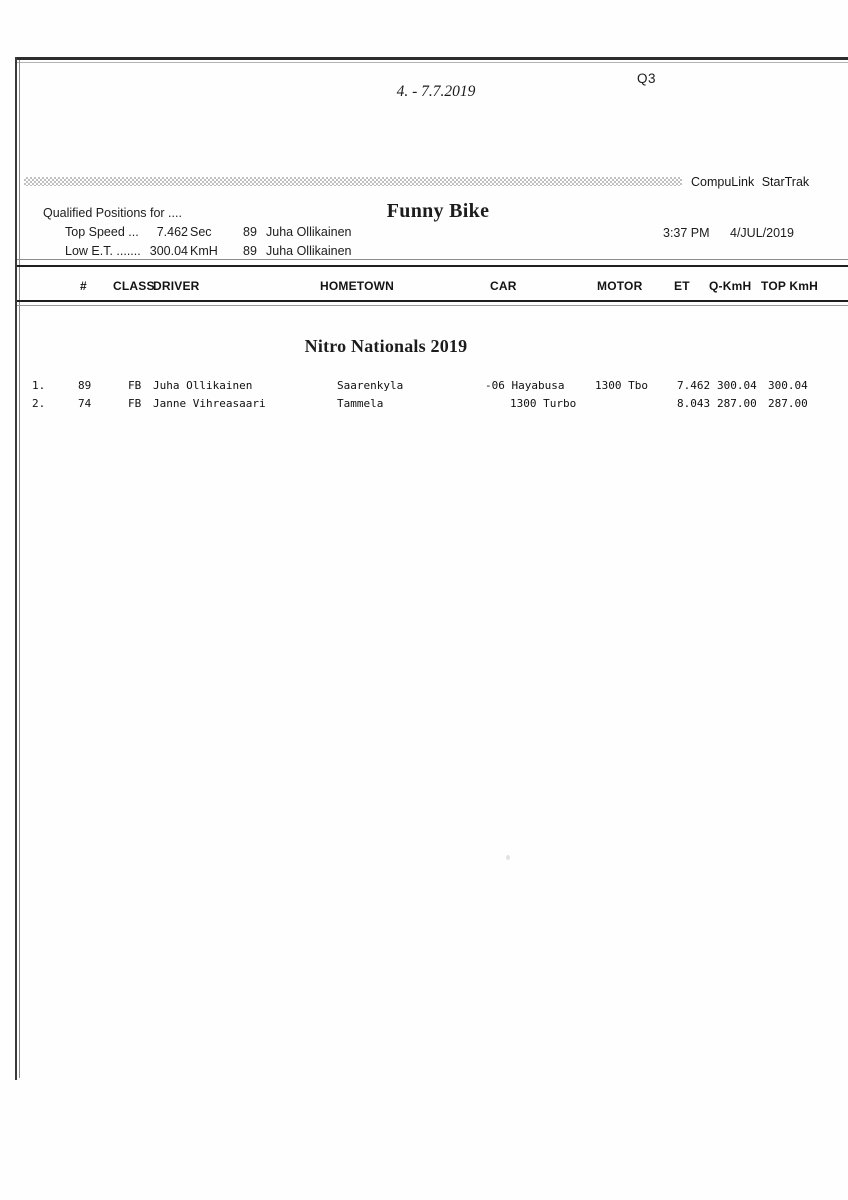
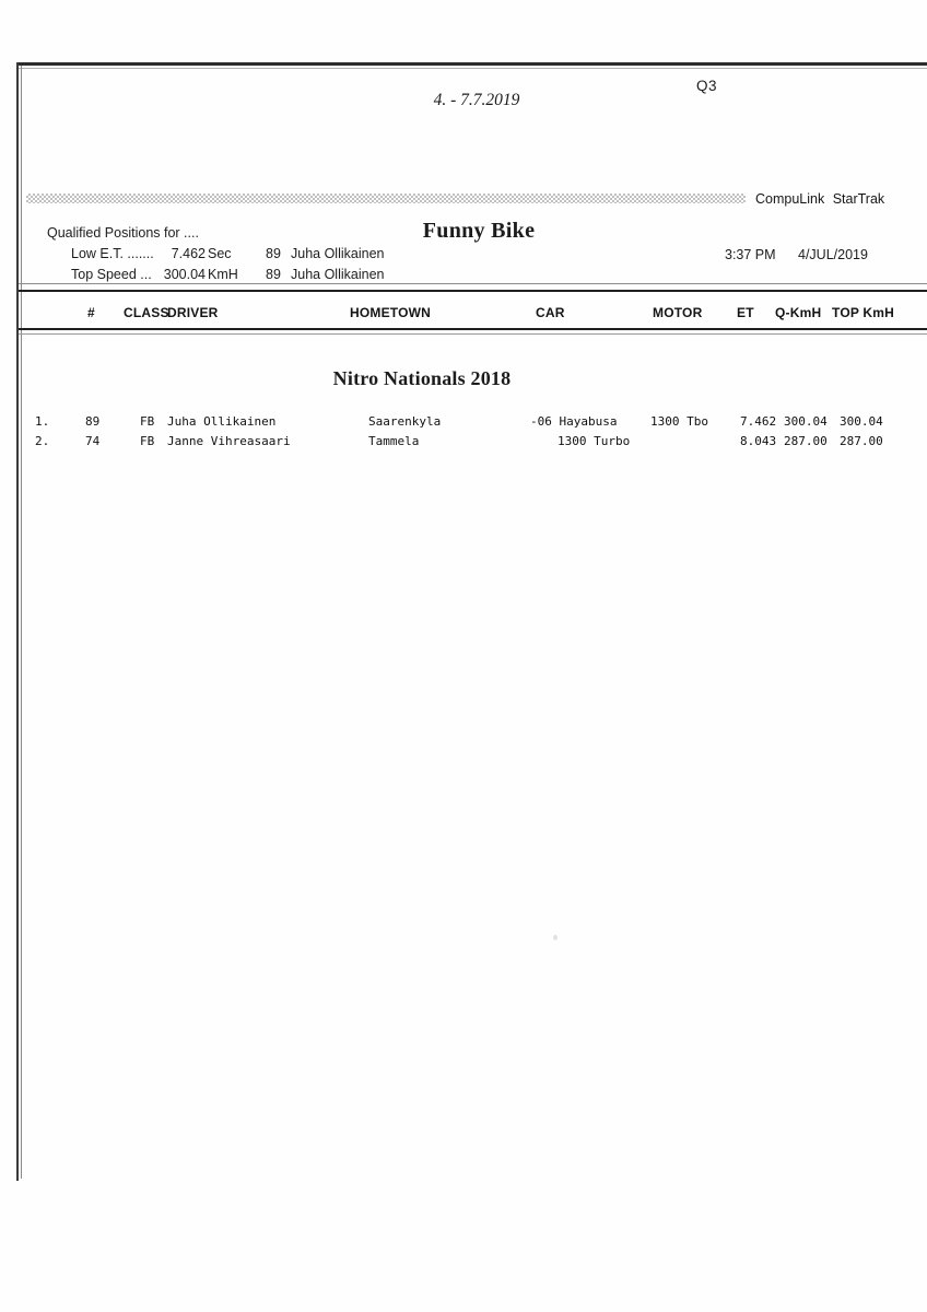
  Q3
  4. - 7.7.2019
  CompuLink StarTrak
  Qualified Positions for ....
  Funny Bike
- Top Speed ...
+ Low E.T. .......
  7.462
  Sec
  89
  Juha Ollikainen
- Low E.T. .......
+ Top Speed ...
  300.04
  KmH
  89
  Juha Ollikainen
  3:37 PM
  4/JUL/2019
  #
  CLASS
  DRIVER
  HOMETOWN
  CAR
  MOTOR
  ET
  Q-KmH
  TOP KmH
- Nitro Nationals 2019
+ Nitro Nationals 2018
  1. 89 FB Juha Ollikainen Saarenkyla -06 Hayabusa 1300 Tbo 7.462 300.04 300.04
  2. 74 FB Janne Vihreasaari Tammela 1300 Turbo 8.043 287.00 287.00
